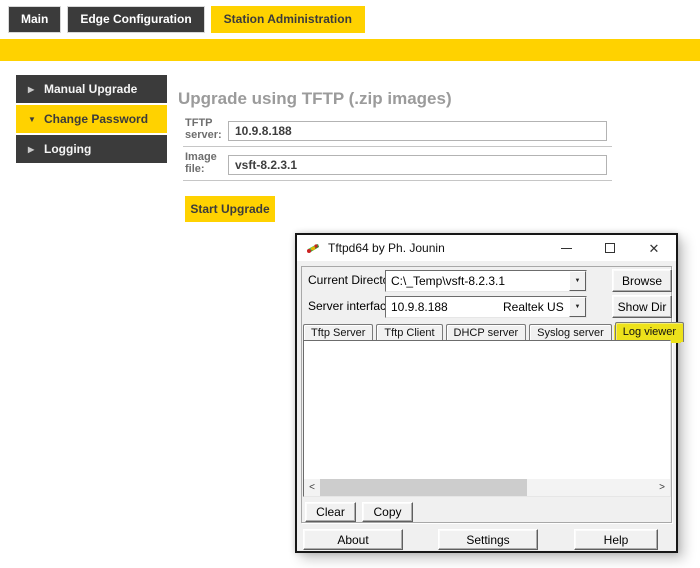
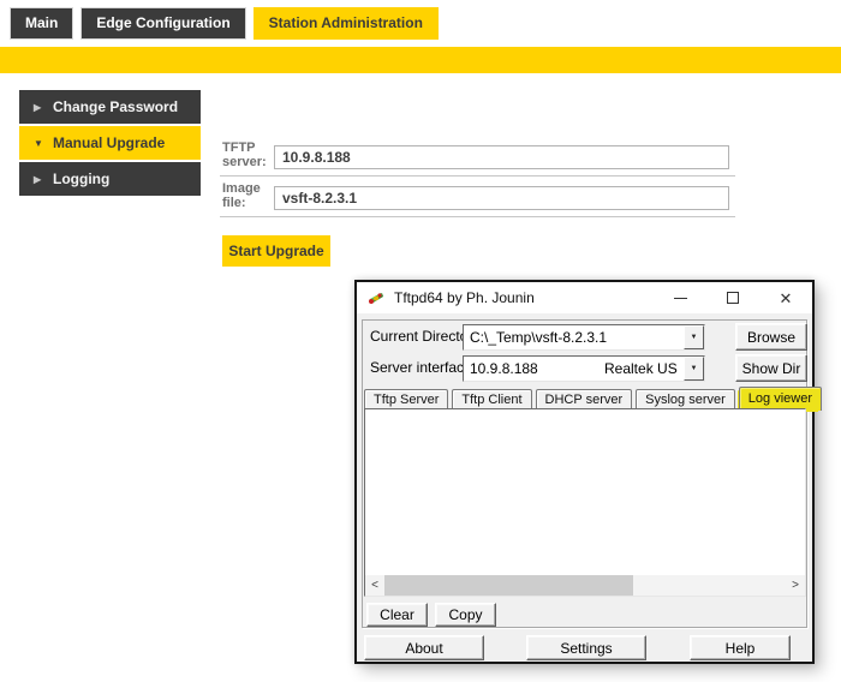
  Main
  Edge Configuration
  Station Administration
  ▶
- Manual Upgrade
+ Change Password
  ▼
- Change Password
+ Manual Upgrade
  ▶
  Logging
- Upgrade using TFTP (.zip images)
  TFTP server:
  10.9.8.188
  Image file:
  vsft-8.2.3.1
  Start Upgrade
  Tftpd64 by Ph. Jounin
  ✕
  Current Direct
  C:\_Temp\vsft-8.2.3.1
  Browse
  Server interfac
  10.9.8.188
  Realtek US
  Show Dir
  Tftp Server
  Tftp Client
  DHCP server
  Syslog server
  Log viewer
  <
  >
  Clear
  Copy
  About
  Settings
  Help
